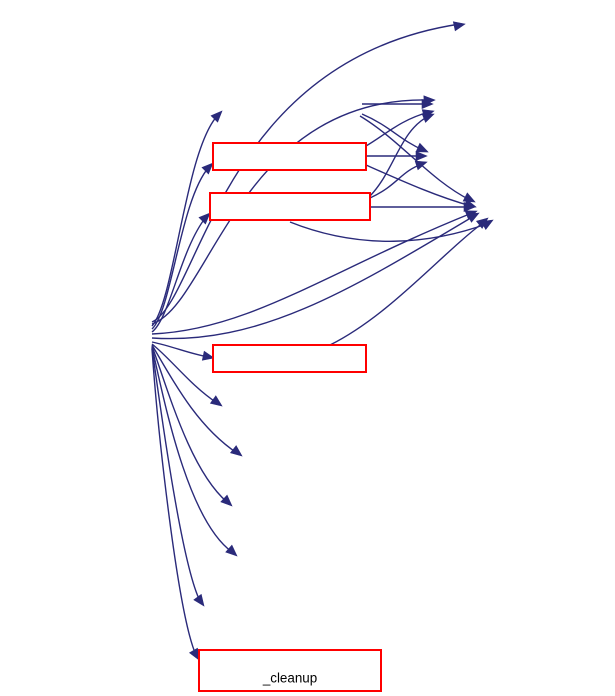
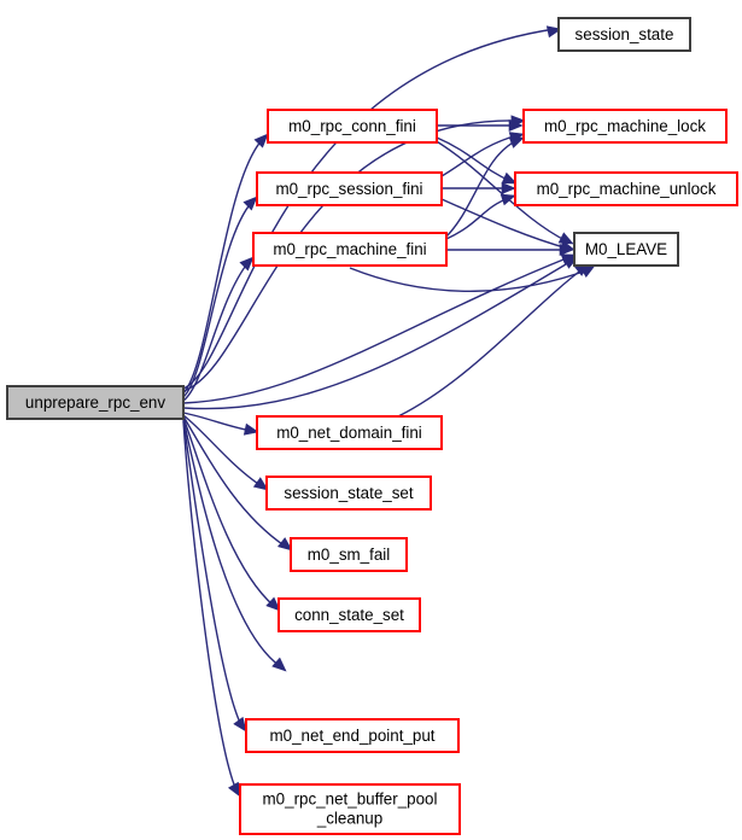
+ unprepare_rpc_env
+ session_state
+ m0_rpc_conn_fini
+ m0_rpc_machine_lock
+ m0_rpc_session_fini
+ m0_rpc_machine_unlock
+ m0_rpc_machine_fini
+ M0_LEAVE
+ m0_net_domain_fini
+ session_state_set
+ m0_sm_fail
+ conn_state_set
+ m0_net_end_point_put
+ m0_rpc_net_buffer_pool
  _cleanup
